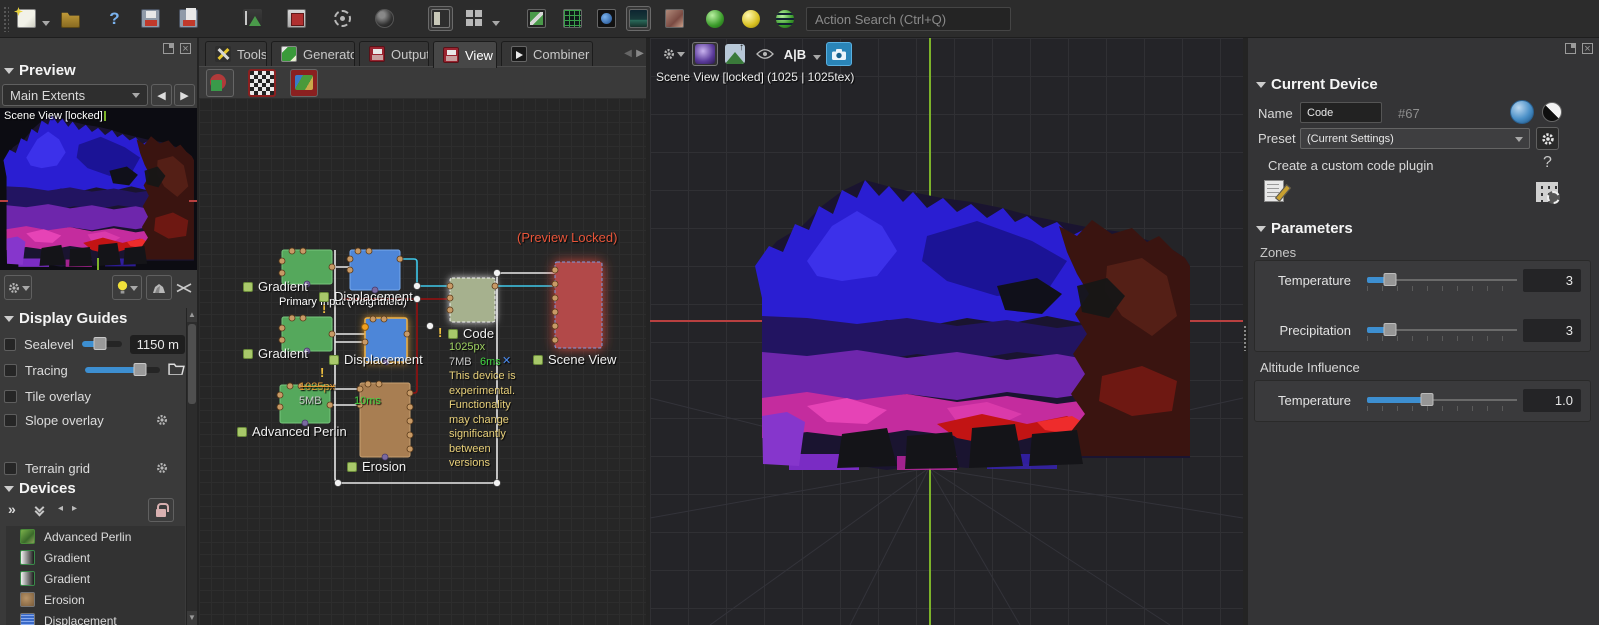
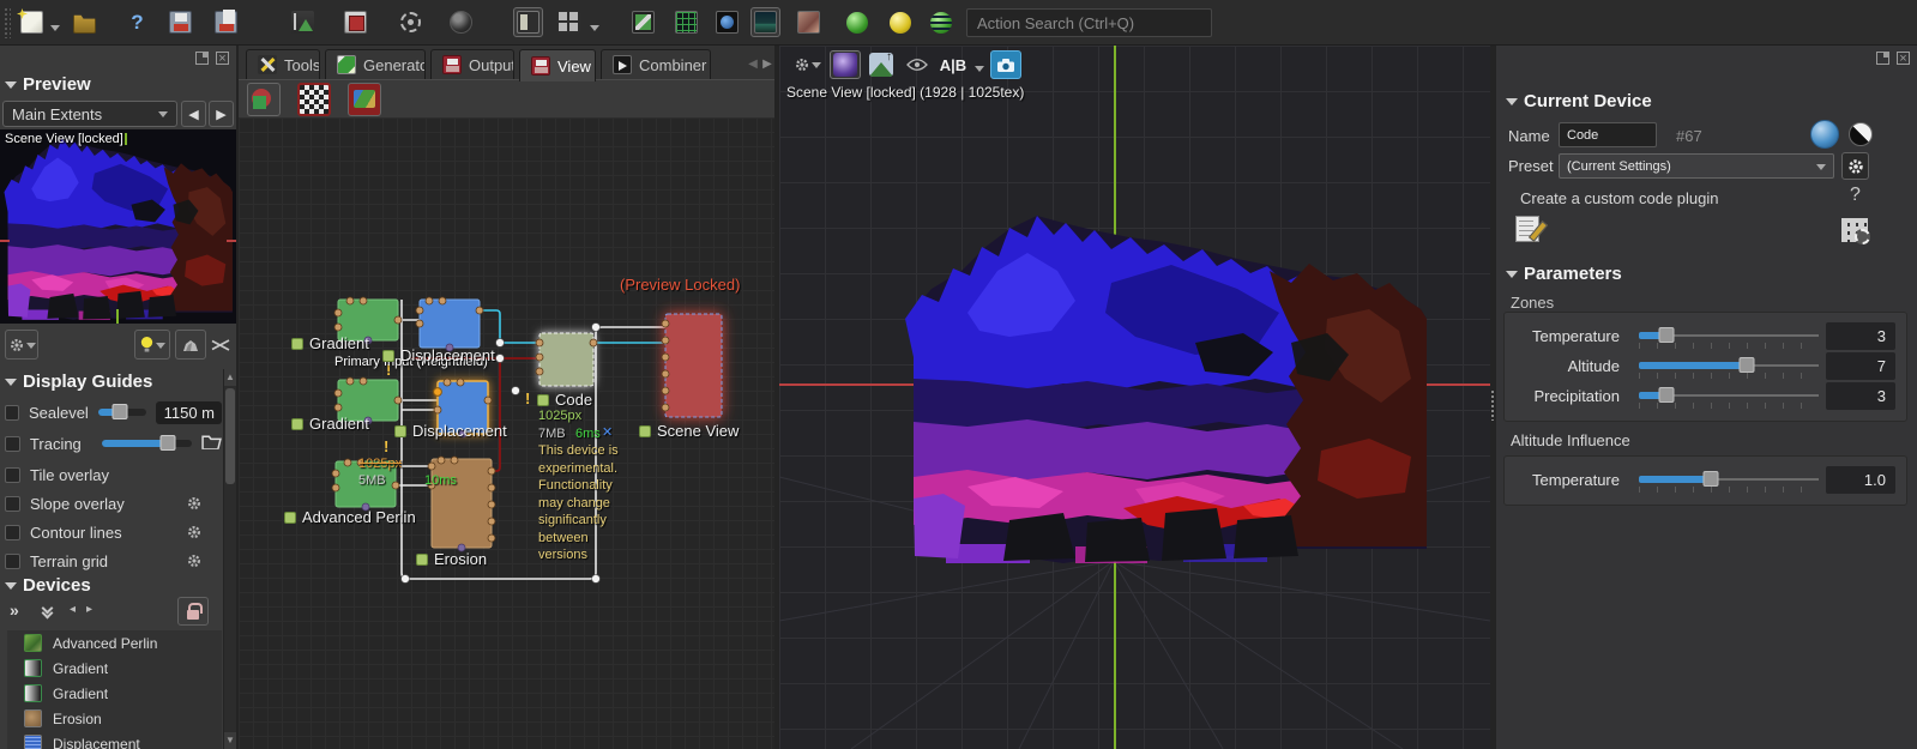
  ?
  Action Search (Ctrl+Q)
  ×
  Preview
  Main Extents
  ◀
  ▶
  Scene View [locked]
  Display Guides
  Sealevel
  1150 m
  Tracing
  Tile overlay
  Slope overlay
+ Contour lines
  Terrain grid
  Devices
  »
  ◂
  ▸
  Advanced Perlin
  Gradient
  Gradient
  Erosion
  Displacement
  ▲
  ▼
  Tools
  Generato
  Outpu
  View
  Combiner
  ◀
  ▶
  !
  !
  !
  (Preview Locked)
  Primary Input (Heightfield)
  Gradient
  Displacement
  Gradient
  Displacement
  Advanced Perlin
  Erosion
  Code
  Scene View
  1025px
  5MB
  10ms
  1025px
  7MB
  6ms
  ✕
  This device is
  experimental.
  Functionality
  may change
  significantly
  between
  versions
  A|B
- Scene View [locked] (1025 | 1025tex)
+ Scene View [locked] (1928 | 1025tex)
  ×
  Current Device
  Name
  Code
  #67
  Preset
  (Current Settings)
  Create a custom code plugin
  ?
  Parameters
  Zones
  Temperature
  3
+ Altitude
+ 7
  Precipitation
  3
  Altitude Influence
  Temperature
  1.0
